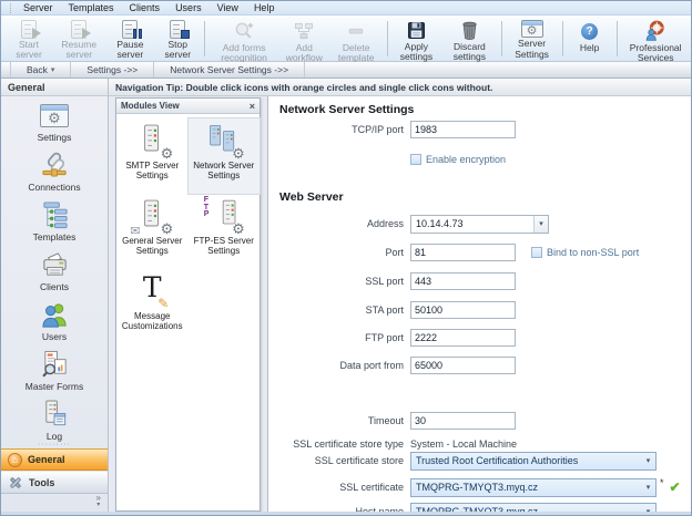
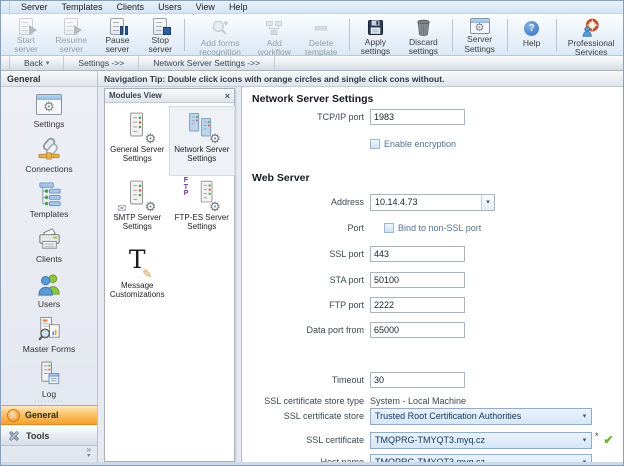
  Server
  Templates
  Clients
  Users
  View
  Help
  Start server
  Resume server
  Pause server
  Stop server
  Add forms recognition
  Add workflow
  Delete template
  Apply settings
  Discard settings
  ⚙
  Server Settings
  ?
  Help
  Professional Services
  Back
  Settings ->>
  Network Server Settings ->>
  General
  Navigation Tip: Double click icons with orange circles and single click cons without.
  ⚙
  Settings
  Connections
  Templates
  Clients
  Users
  Master Forms
  Log
  ⌂
  General
  Tools
  »
  Modules View
  ×
  ⚙
- SMTP Server Settings
+ General Server Settings
  ⚙
  Network Server Settings
  ✉
  ⚙
- General Server Settings
+ SMTP Server Settings
  ⚙
  FTP-ES Server Settings
  T
  ✎
  Message Customizations
  Network Server Settings
  TCP/IP port
  1983
  Enable encryption
  Web Server
  Address
  10.14.4.73
  Port
- 81
  Bind to non-SSL port
  SSL port
  443
  STA port
  50100
  FTP port
  2222
  Data port from
  65000
  Timeout
  30
  SSL certificate store type
  System - Local Machine
  SSL certificate store
  Trusted Root Certification Authorities
  SSL certificate
  TMQPRG-TMYQT3.myq.cz
  *
  ✔
